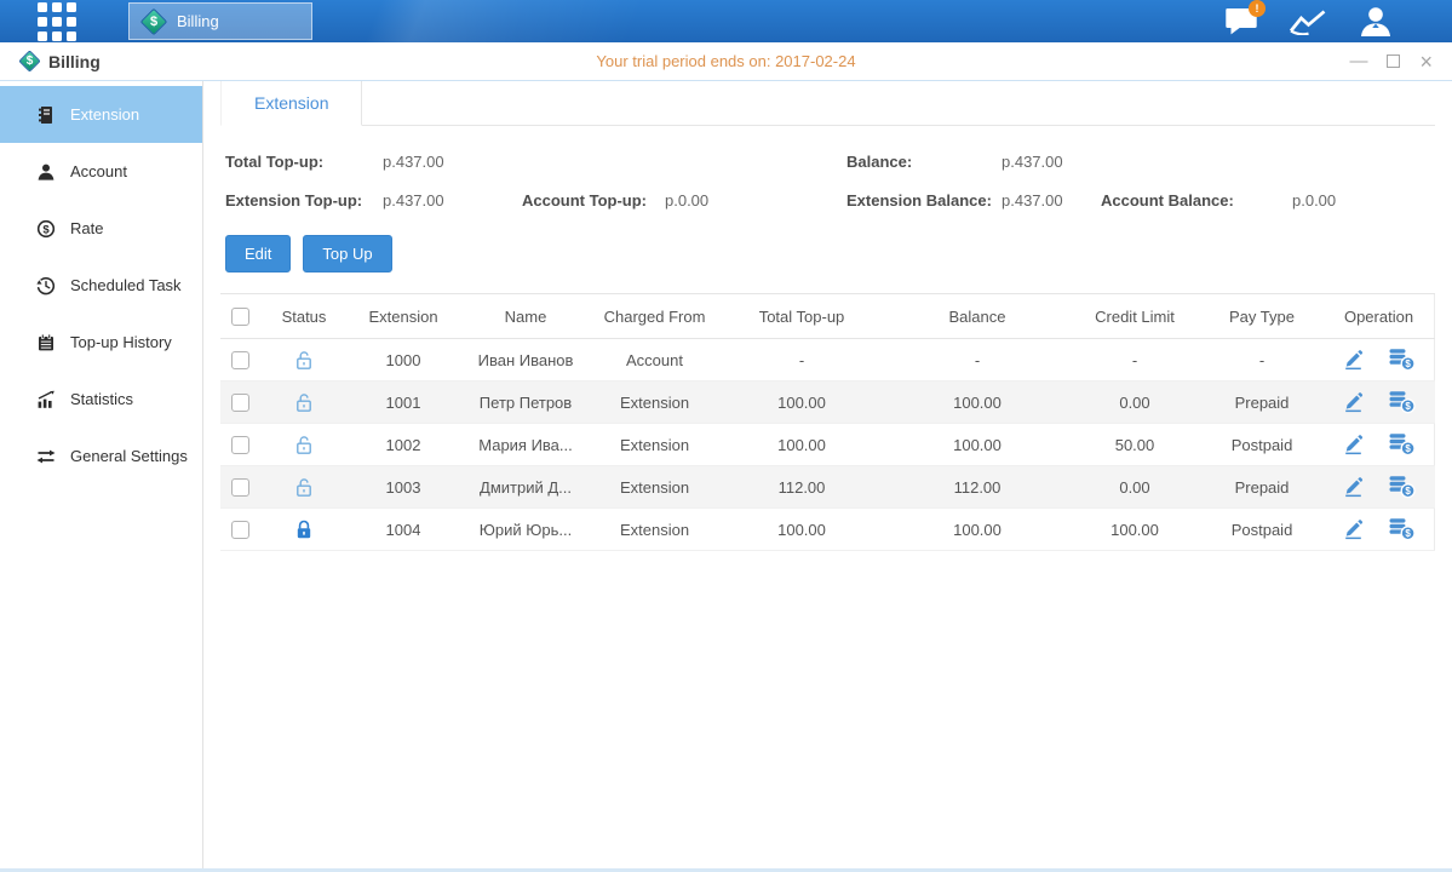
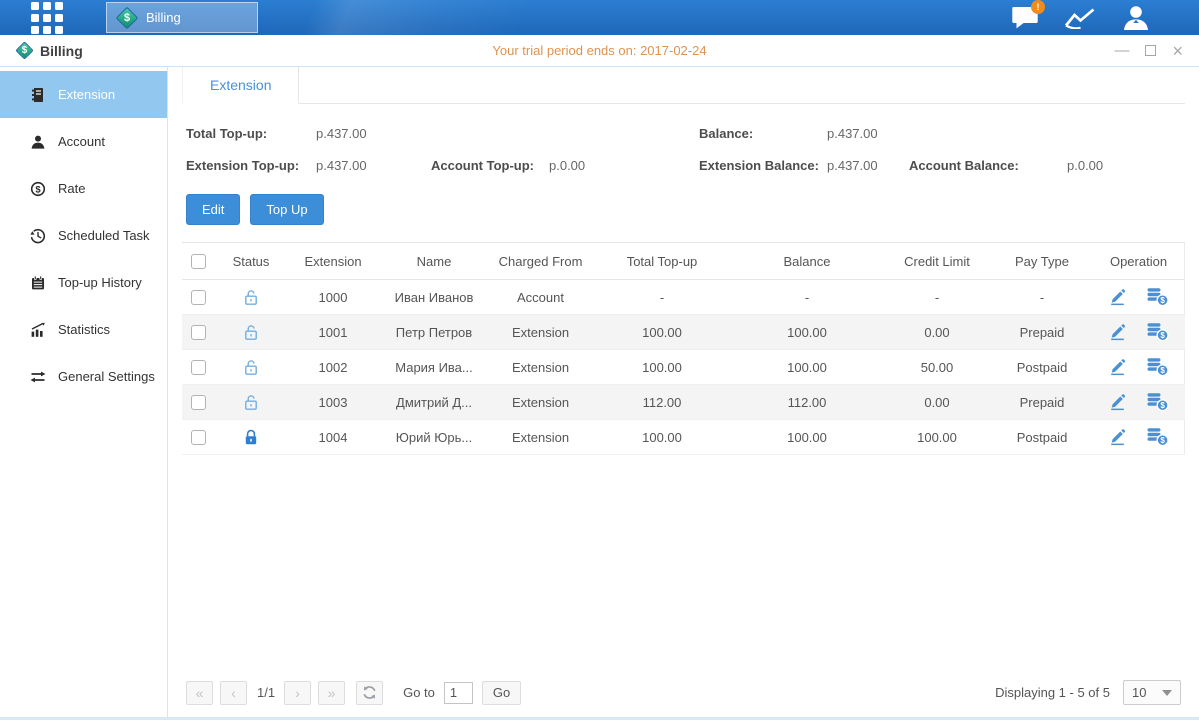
  Billing
  !
  Billing
  Your trial period ends on: 2017-02-24
  —
  ×
  Extension
  Account
  $
  Rate
  Scheduled Task
  Top-up History
  Statistics
  General Settings
  Extension
  Total Top-up:
  p.437.00
  Balance:
  p.437.00
  Extension Top-up:
  p.437.00
  Account Top-up:
  p.0.00
  Extension Balance:
  p.437.00
  Account Balance:
  p.0.00
  Edit
  Top Up
  	Status	Extension	Name	Charged From	Total Top-up	Balance	Credit Limit	Pay Type	Operation
  		1000	Иван Иванов	Account	-	-	-	-	$
  		1001	Петр Петров	Extension	100.00	100.00	0.00	Prepaid	$
  		1002	Мария Ива...	Extension	100.00	100.00	50.00	Postpaid	$
  		1003	Дмитрий Д...	Extension	112.00	112.00	0.00	Prepaid	$
  		1004	Юрий Юрь...	Extension	100.00	100.00	100.00	Postpaid	$
+ «
+ ‹
+ 1/1
+ ›
+ »
+ Go to
+ 1
+ Go
+ Displaying 1 - 5 of 5
+ 10
